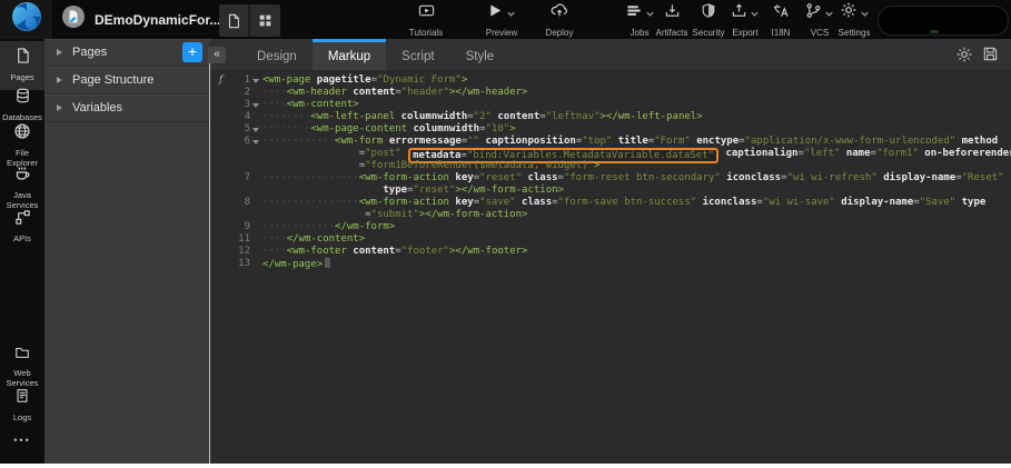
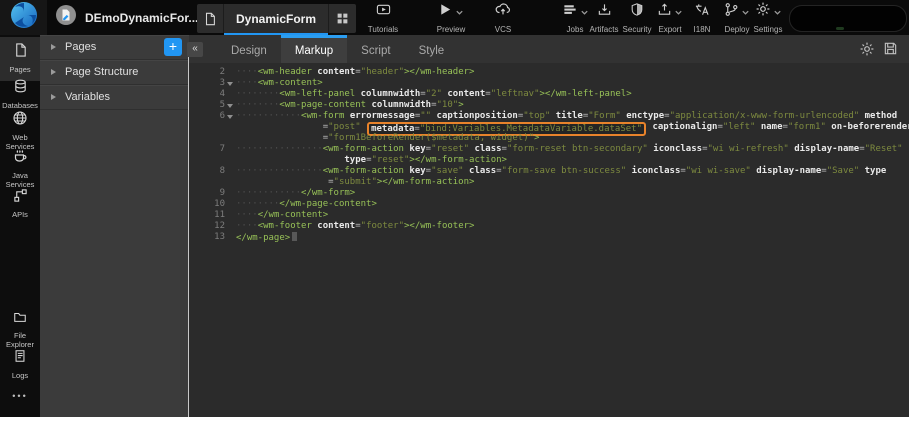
  DEmoDynamicFor..
+ DynamicForm
  Tutorials
  Preview
- Deploy
+ VCS
  Jobs
  Artifacts
  Security
  Export
  I18N
- VCS
+ Deploy
  Settings
  Pages
  Databases
- File Explorer
+ Web Services
  Java Services
  APIs
- Web Services
+ File Explorer
  Logs
  •••
  Pages
  +
  Page Structure
  Variables
  «
  Design
  Markup
  Script
  Style
- 1
- f
- <wm-page pagetitle="Dynamic Form">
  2
  ····<wm-header content="header"></wm-header>
  3
  ····<wm-content>
  4
  ········<wm-left-panel columnwidth="2" content="leftnav"></wm-left-panel>
  5
  ········<wm-page-content columnwidth="10">
  6
  ············<wm-form errormessage="" captionposition="top" title="Form" enctype="application/x-www-form-urlencoded" method
  ="post" metadata="bind:Variables.MetadataVariable.dataSet" captionalign="left" name="form1" on-beforerende
  ="form1BeforeRender($metadata, widget)">
  7
  ················<wm-form-action key="reset" class="form-reset btn-secondary" iconclass="wi wi-refresh" display-name="Reset"
  type="reset"></wm-form-action>
  8
  ················<wm-form-action key="save" class="form-save btn-success" iconclass="wi wi-save" display-name="Save" type
  ="submit"></wm-form-action>
  9
  ············</wm-form>
+ 10
+ ········</wm-page-content>
  11
  ····</wm-content>
  12
  ····<wm-footer content="footer"></wm-footer>
  13
  </wm-page>
